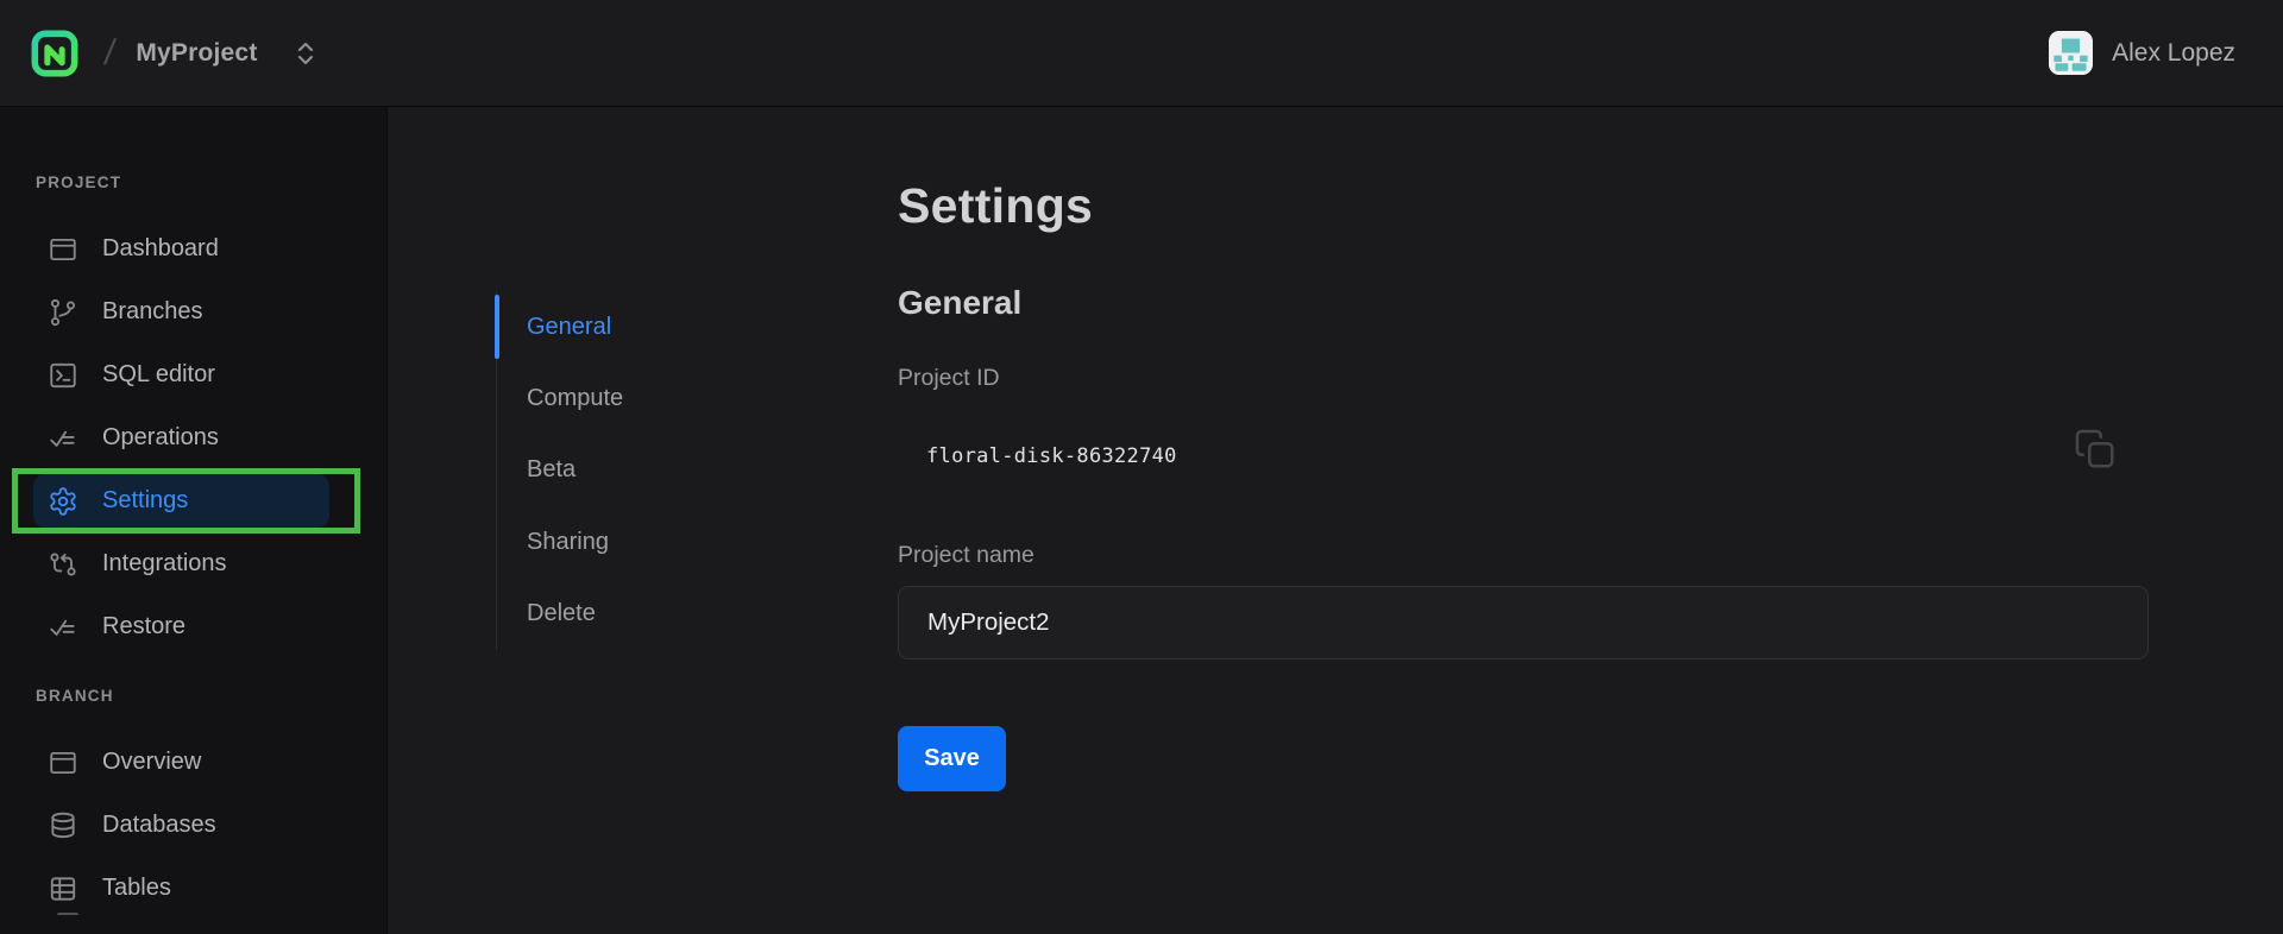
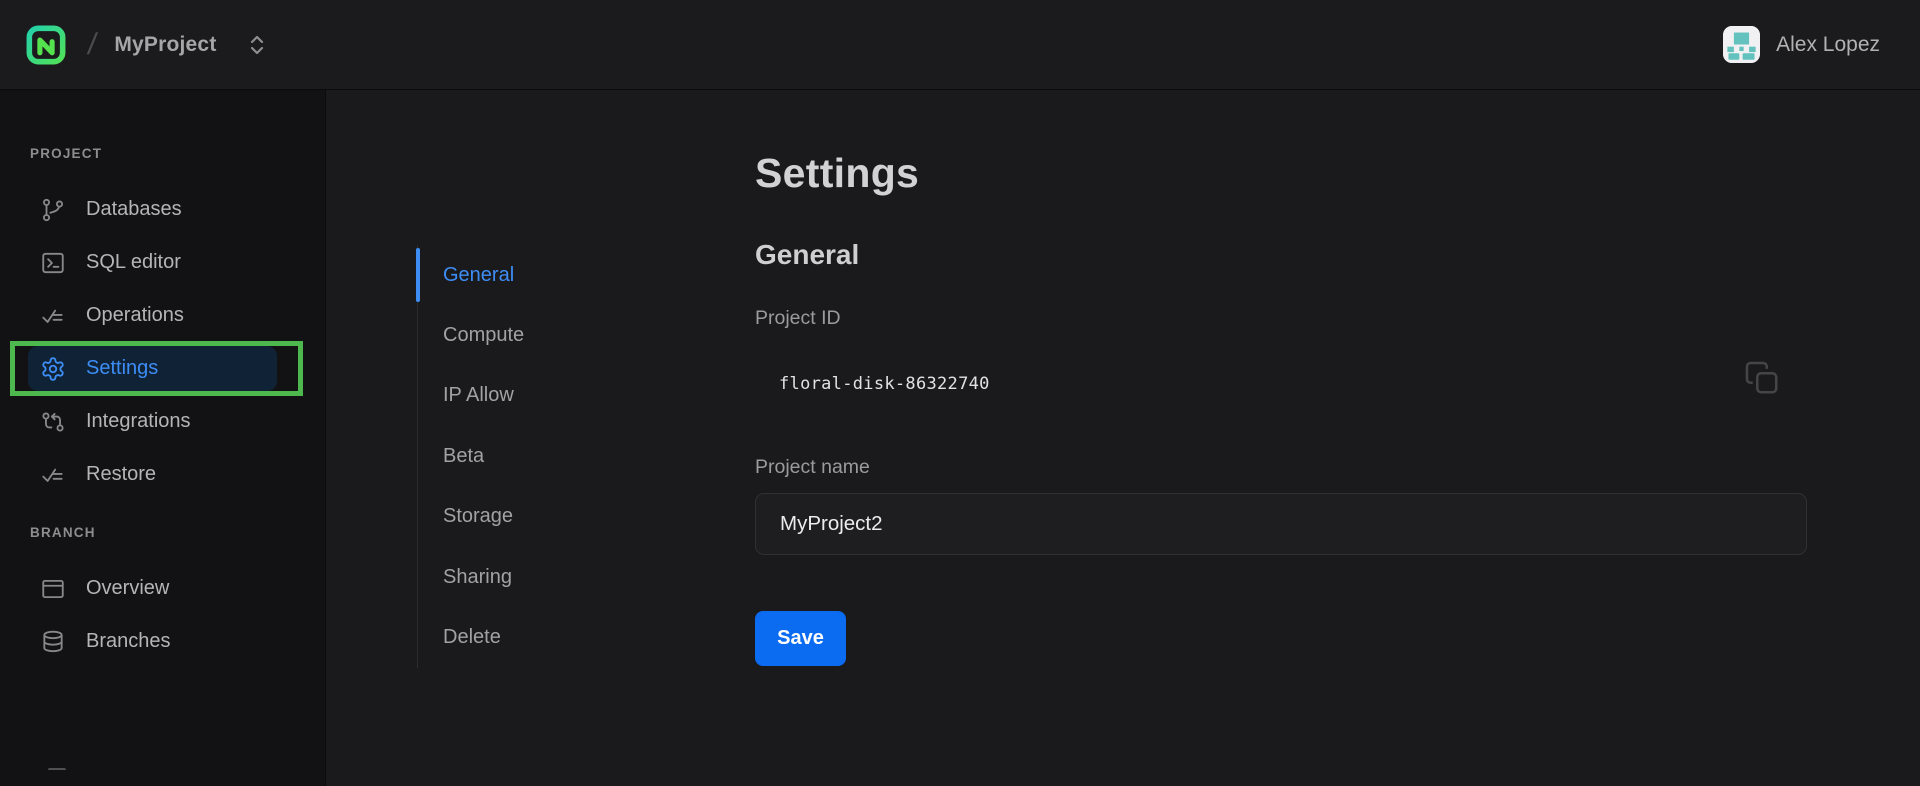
  MyProject
  Alex Lopez
  PROJECT
- Dashboard
- Branches
+ Databases
  SQL editor
  Operations
  Settings
  Integrations
  Restore
  BRANCH
  Overview
- Databases
+ Branches
- Tables
  General
  Compute
+ IP Allow
  Beta
+ Storage
  Sharing
  Delete
  Settings
  General
  Project ID
  floral-disk-86322740
  Project name
  MyProject2
  Save
